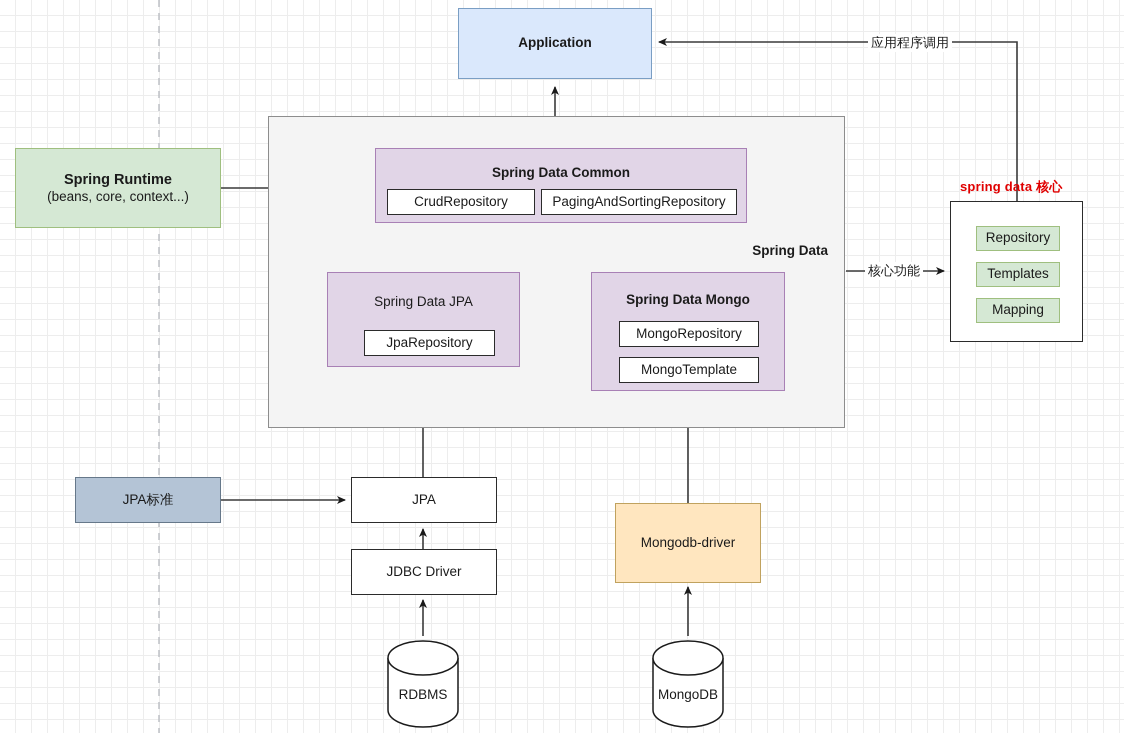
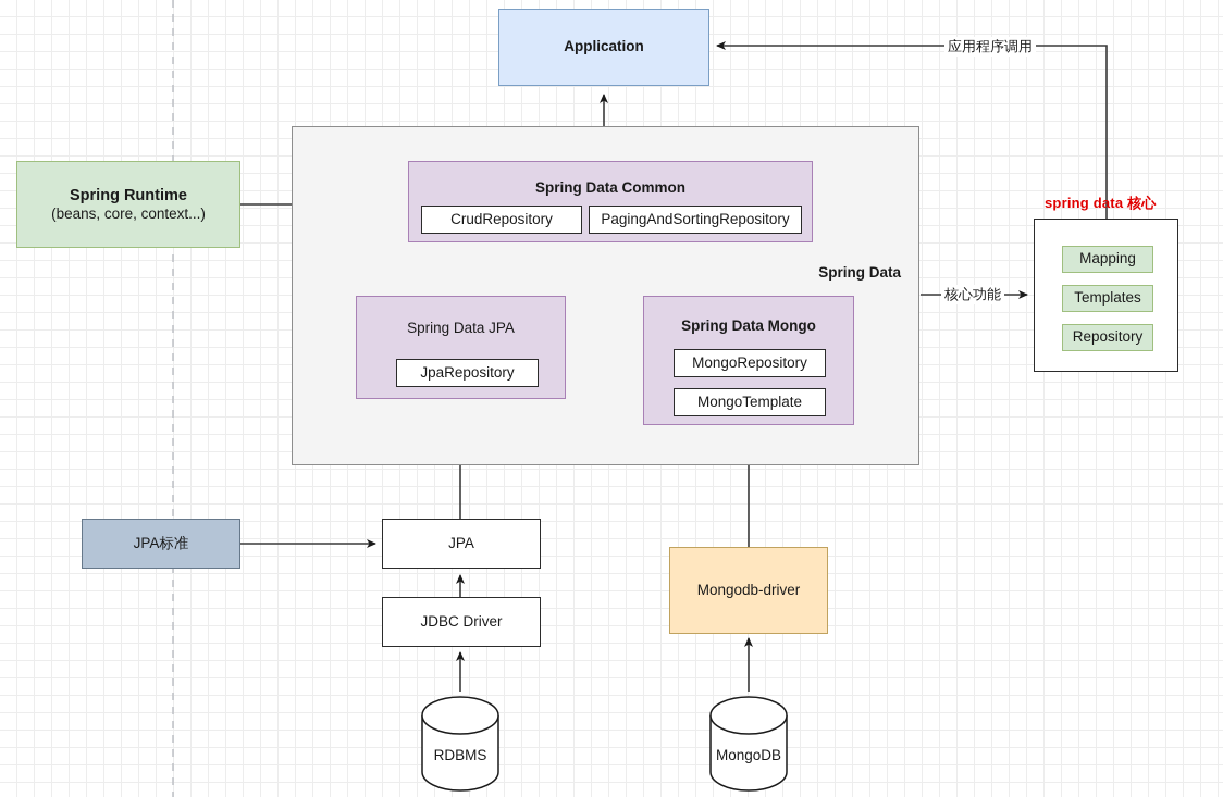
  Application
  Spring Data
  Spring Runtime
  (beans, core, context...)
  Spring Data Common
  CrudRepository
  PagingAndSortingRepository
  Spring Data JPA
  JpaRepository
  Spring Data Mongo
  MongoRepository
  MongoTemplate
  spring data 核心
- Repository
+ Mapping
  Templates
- Mapping
+ Repository
  JPA标准
  JPA
  JDBC Driver
  Mongodb-driver
  RDBMS
  MongoDB
  应用程序调用
  核心功能
